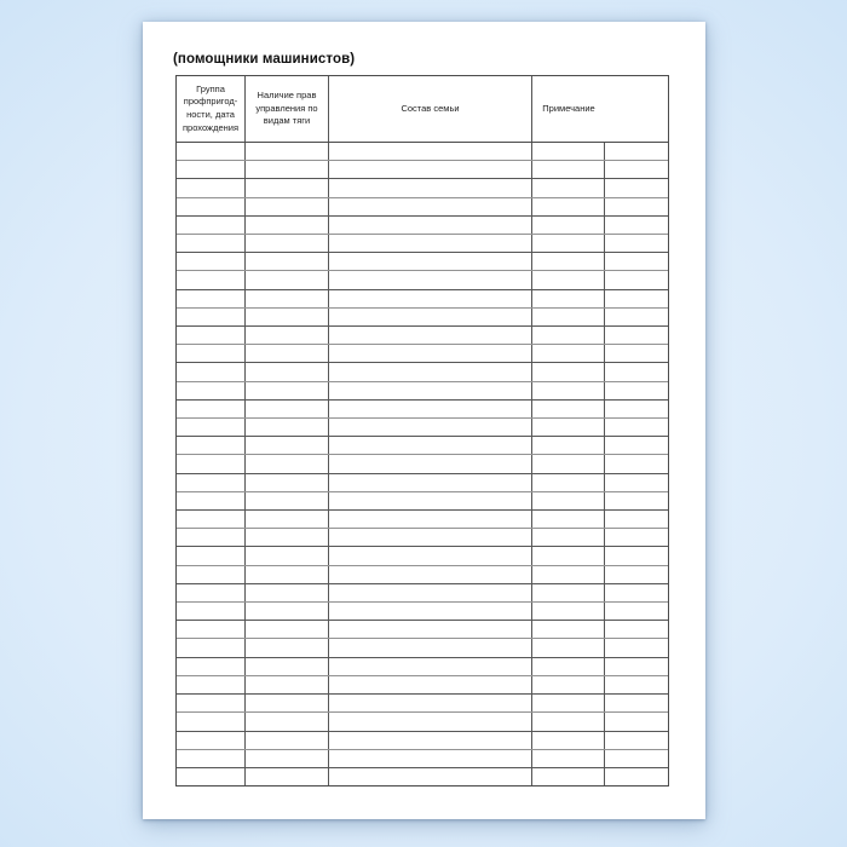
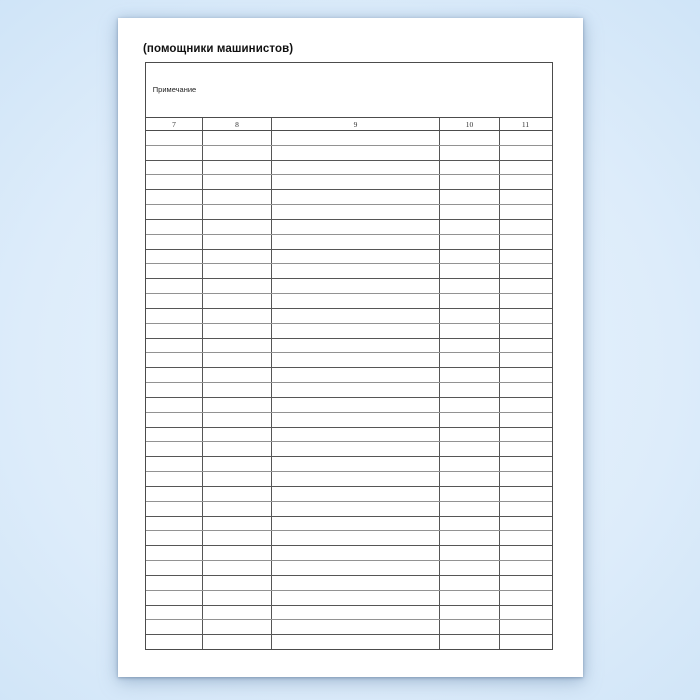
  (помощники машинистов)
- Группа
- профпригод-
- ности, дата
- прохождения
- Наличие прав
- управления по
- видам тяги
- Состав семьи
  Примечание
+ 7
+ 8
+ 9
+ 10
+ 11
